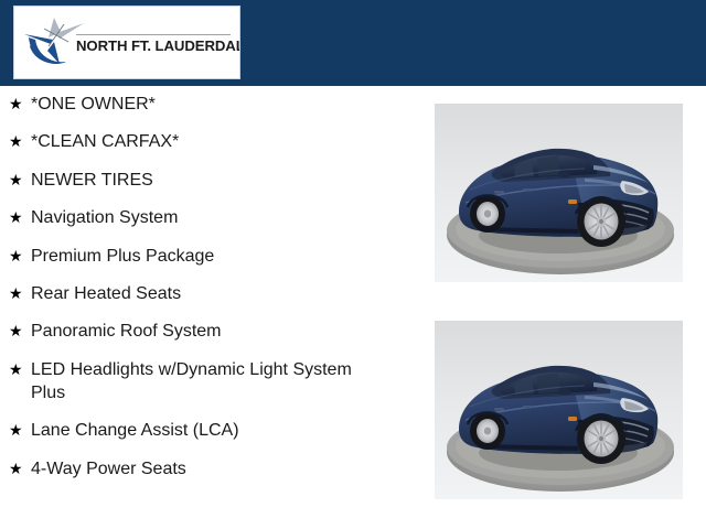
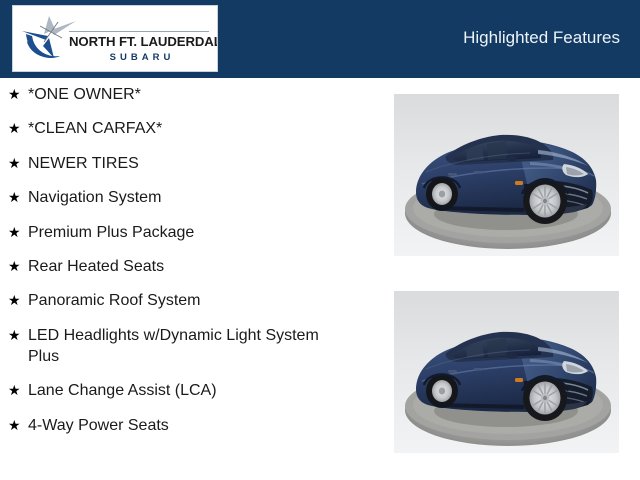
  NORTH FT. LAUDERDA
+ SUBARU
+ Highlighted Features
  ★
  *ONE OWNER*
  ★
  *CLEAN CARFAX*
  ★
  NEWER TIRES
  ★
  Navigation System
  ★
  Premium Plus Package
  ★
  Rear Heated Seats
  ★
  Panoramic Roof System
  ★
  LED Headlights w/Dynamic Light System Plus
  ★
  Lane Change Assist (LCA)
  ★
  4-Way Power Seats
